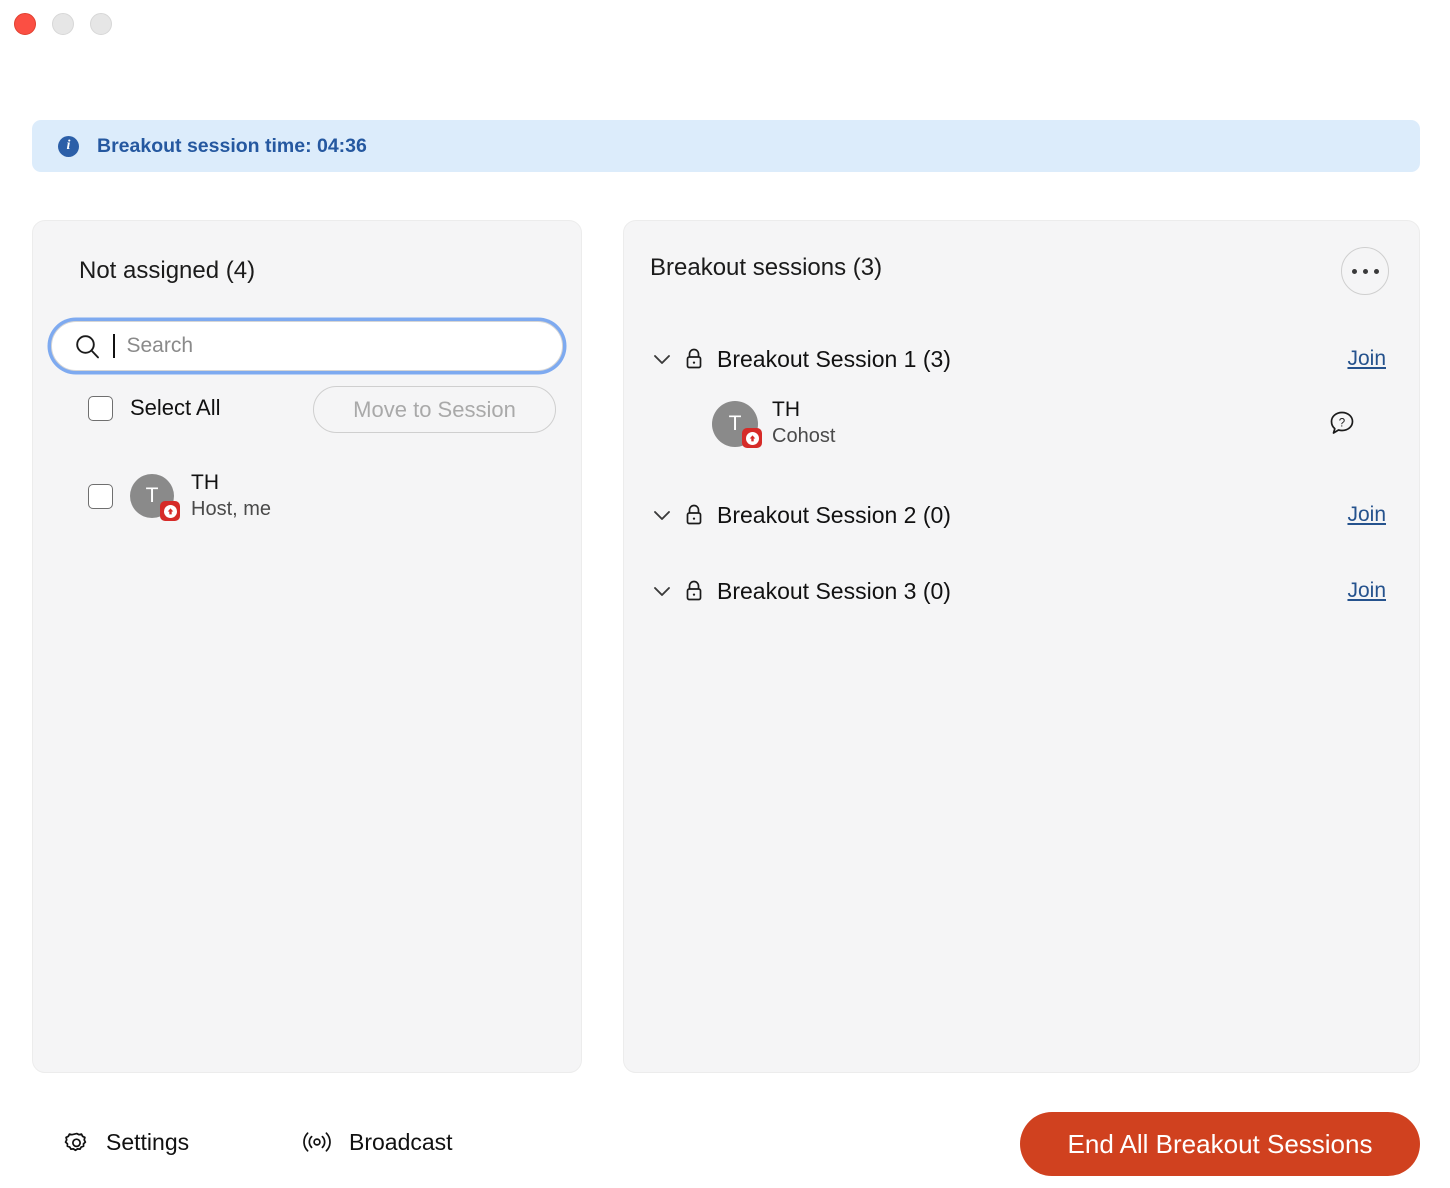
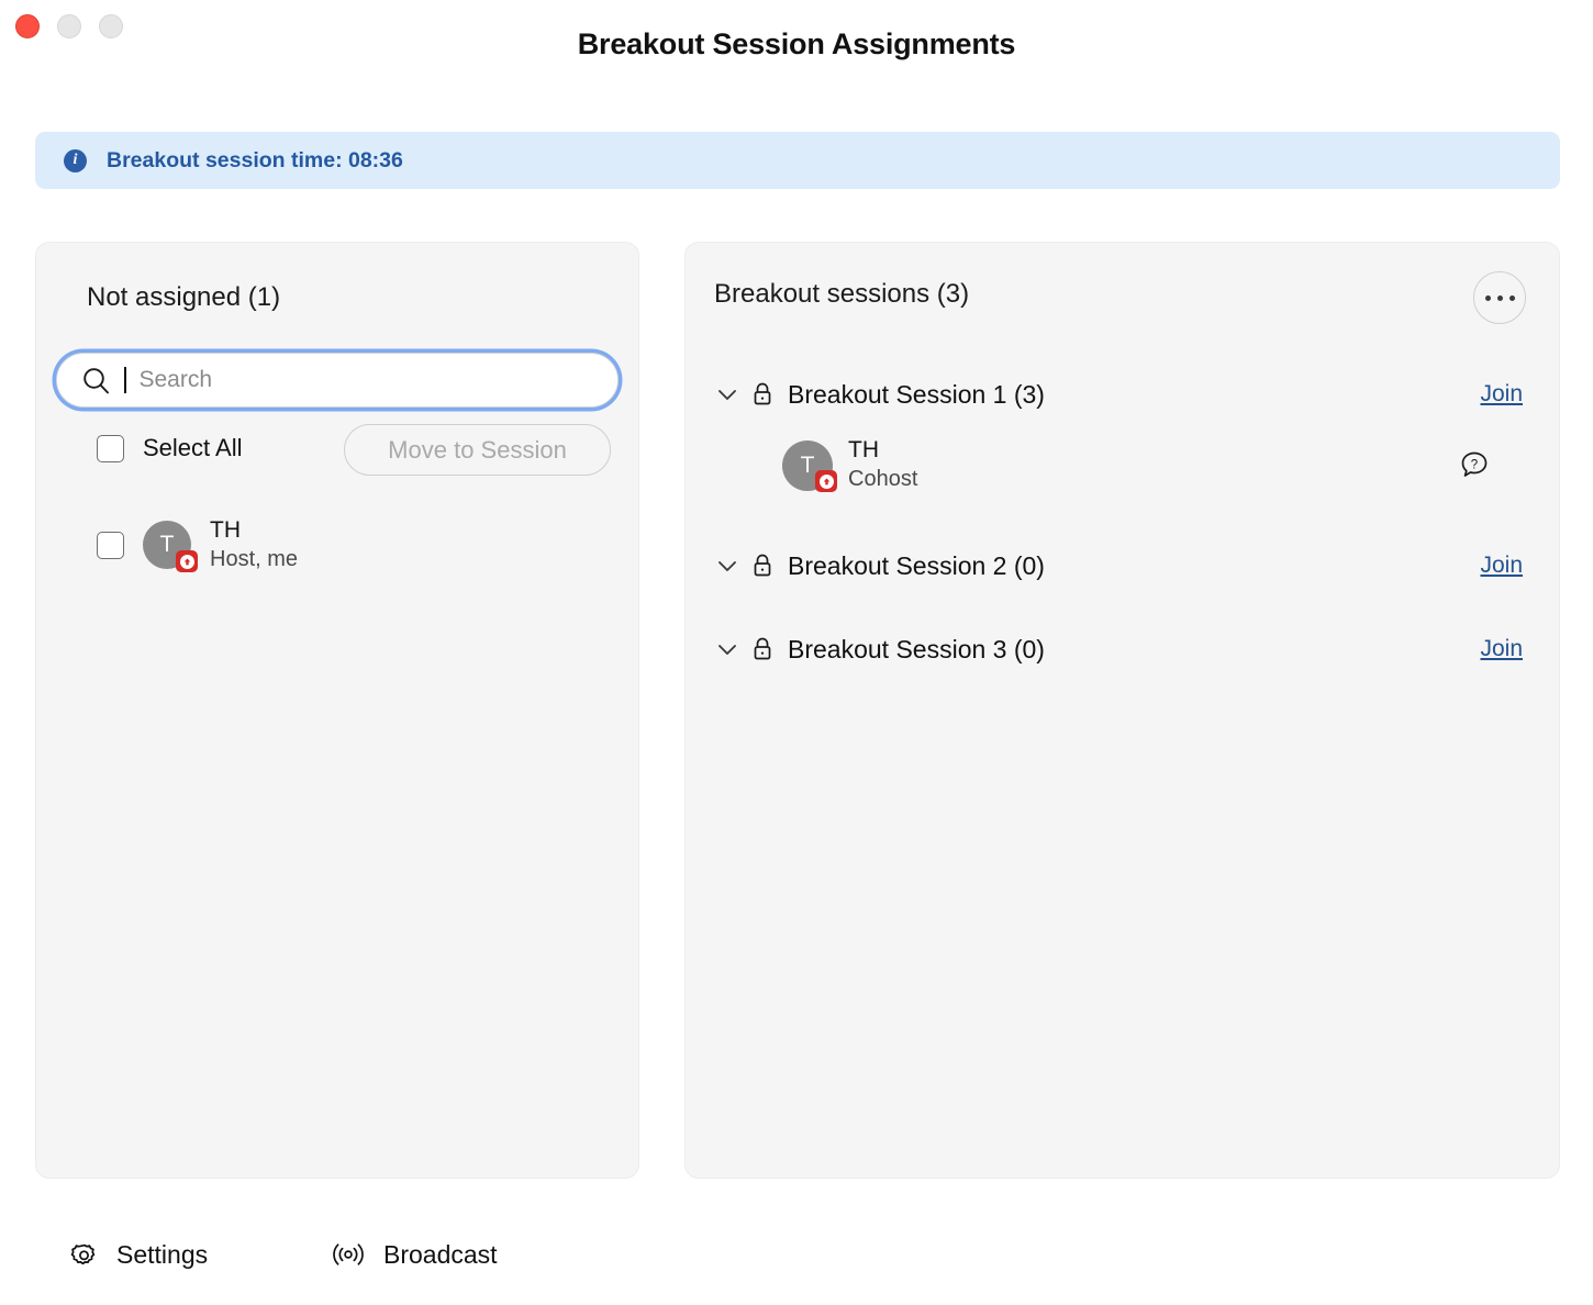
+ Breakout Session Assignments
  i
- Breakout session time: 04:36
+ Breakout session time: 08:36
- Not assigned (4)
+ Not assigned (1)
  Search
  Select All
  Move to Session
  T
  TH
  Host, me
  Breakout sessions (3)
  Breakout Session 1 (3)
  Join
  T
  TH
  Cohost
  ?
  Breakout Session 2 (0)
  Join
  Breakout Session 3 (0)
  Join
  Settings
  Broadcast
- End All Breakout Sessions
